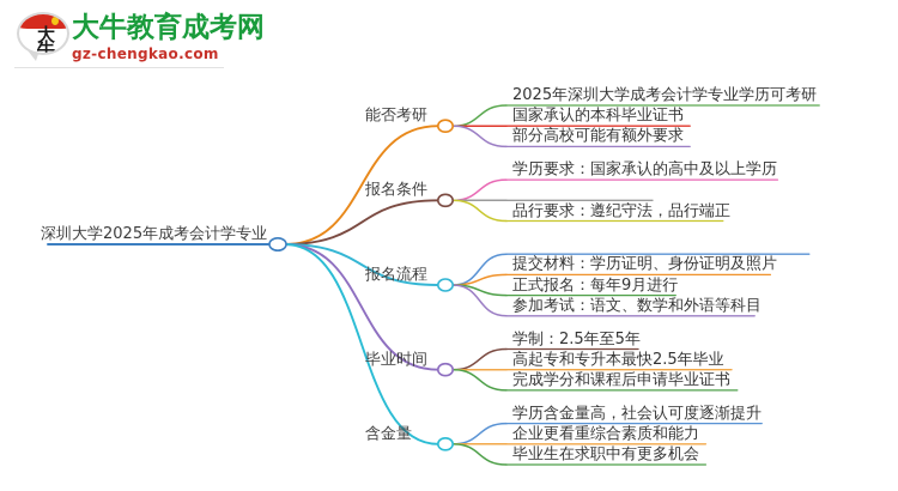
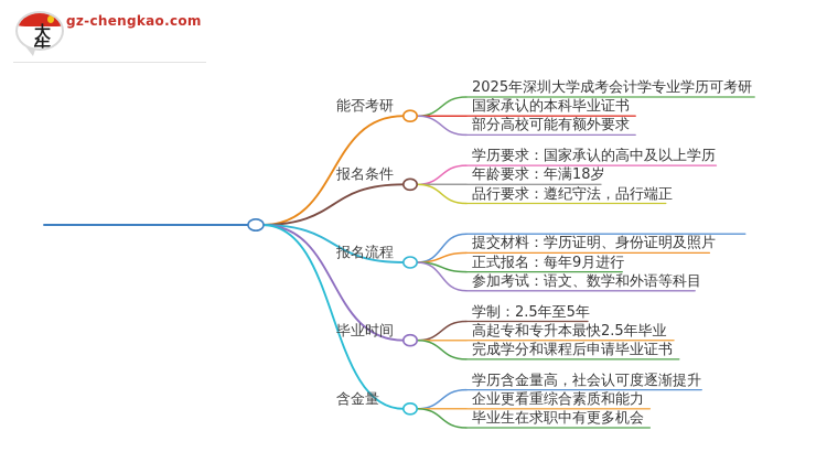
  大
  牛
- 大牛教育成考网
  gz-chengkao.com
- 深圳大学2025年成考会计学专业
  能否考研
  2025年深圳大学成考会计学专业学历可考研
  国家承认的本科毕业证书
  部分高校可能有额外要求
  报名条件
  学历要求：国家承认的高中及以上学历
+ 年龄要求：年满18岁
  品行要求：遵纪守法，品行端正
  报名流程
  提交材料：学历证明、身份证明及照片
  正式报名：每年9月进行
  参加考试：语文、数学和外语等科目
  毕业时间
  学制：2.5年至5年
  高起专和专升本最快2.5年毕业
  完成学分和课程后申请毕业证书
  含金量
  学历含金量高，社会认可度逐渐提升
  企业更看重综合素质和能力
  毕业生在求职中有更多机会
